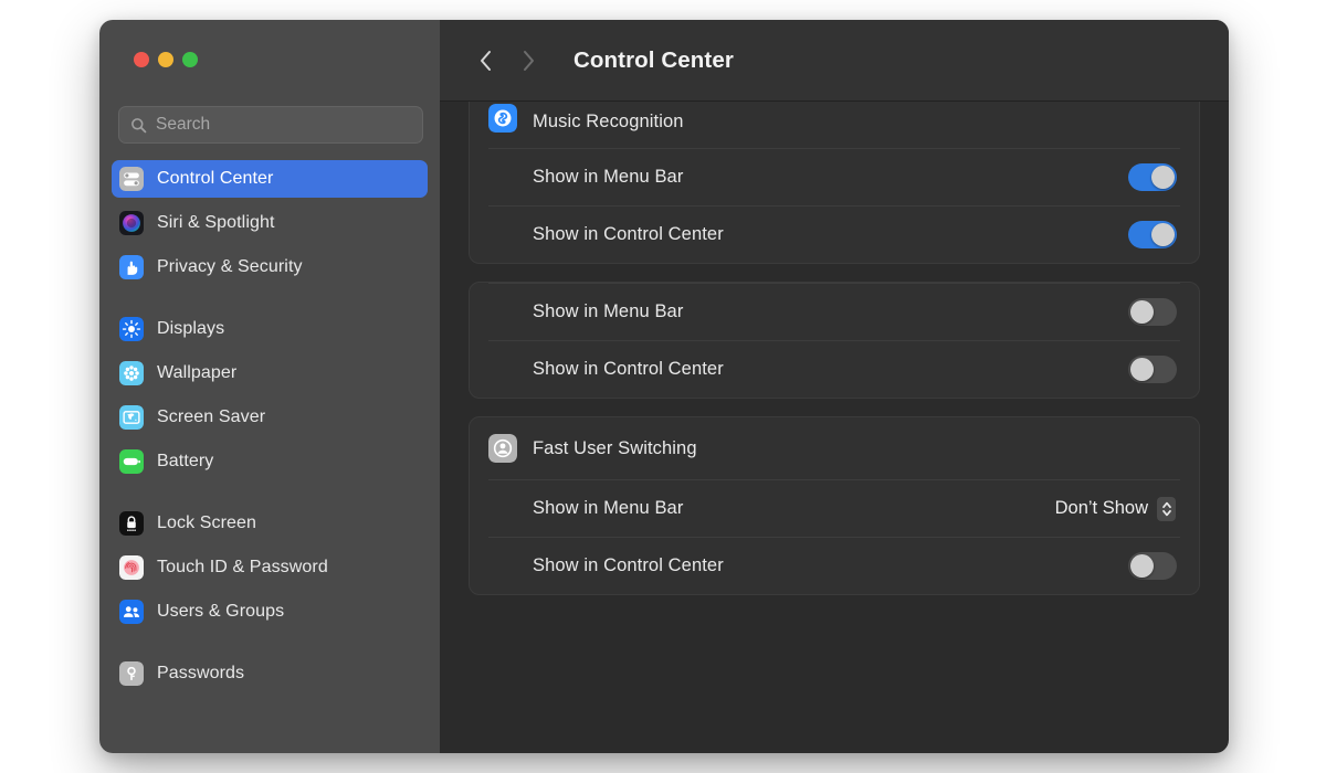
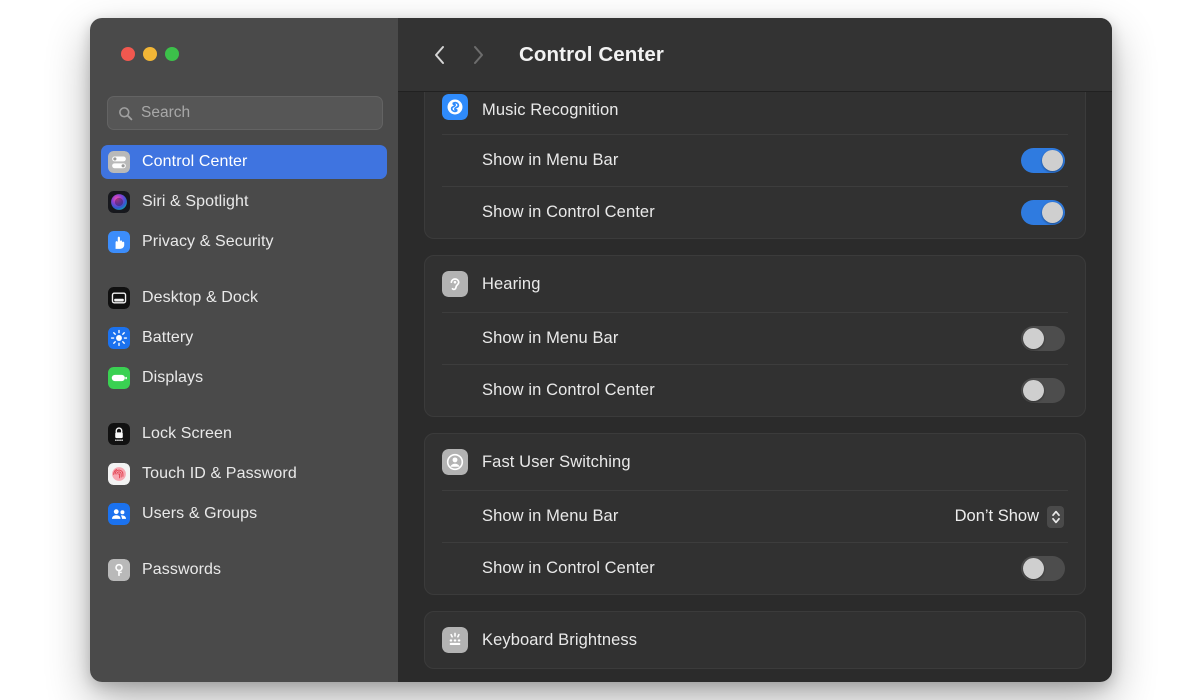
  Search
  Control Center
  Siri & Spotlight
  Privacy & Security
+ Desktop & Dock
- Displays
+ Battery
- Wallpaper
- Screen Saver
- Battery
+ Displays
  Lock Screen
  Touch ID & Password
  Users & Groups
  Passwords
  Control Center
  Music Recognition
  Show in Menu Bar
  Show in Control Center
+ Hearing
  Show in Menu Bar
  Show in Control Center
  Fast User Switching
  Show in Menu Bar
  Don’t Show
  Show in Control Center
+ Keyboard Brightness
